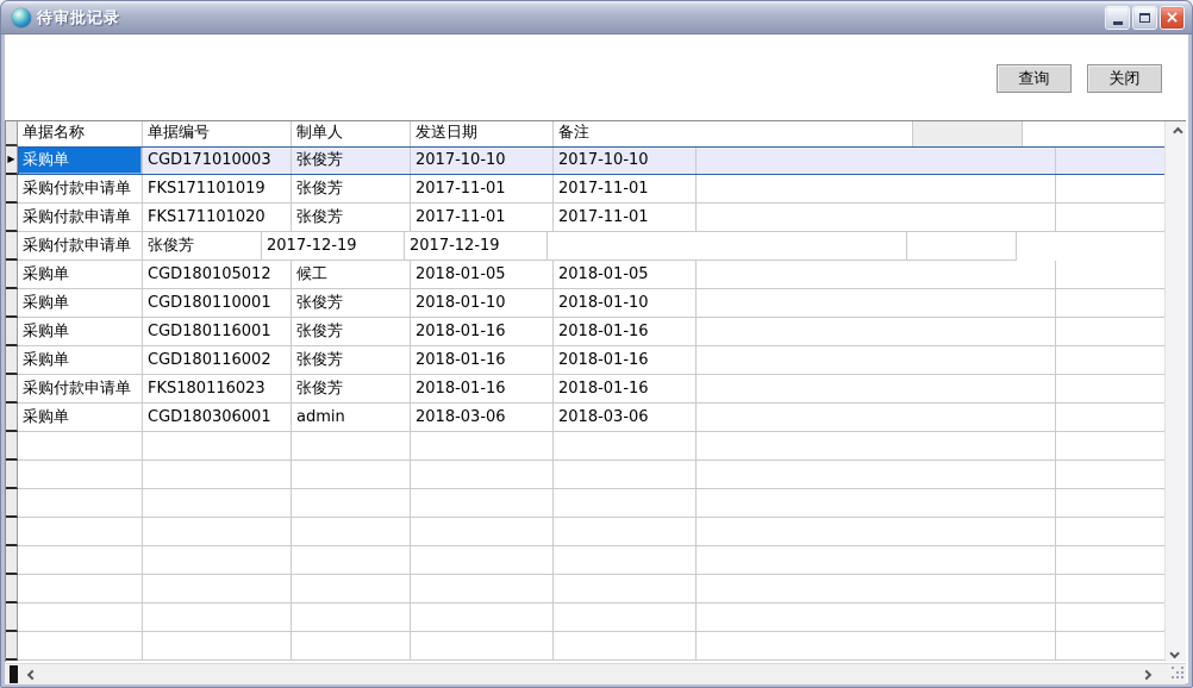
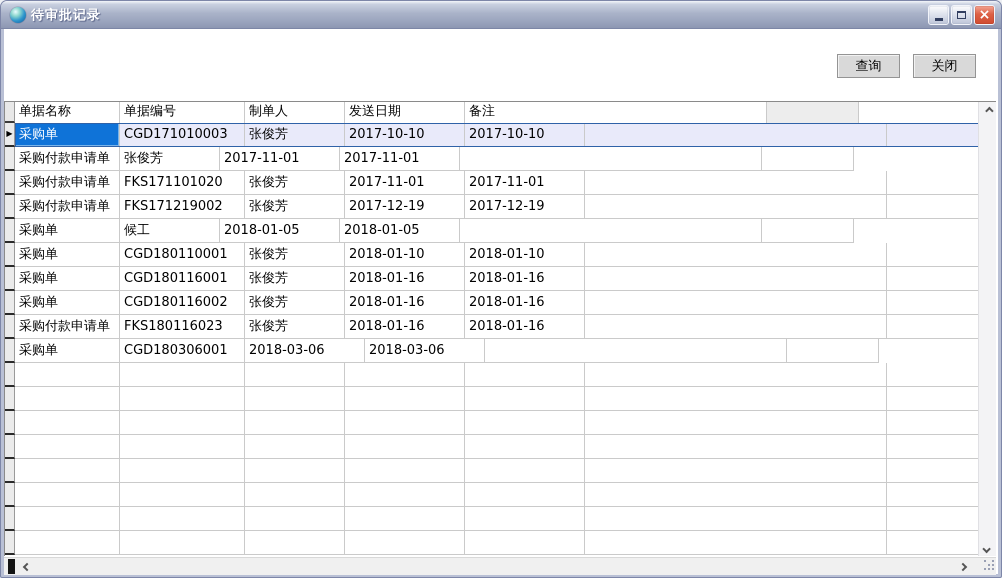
  待审批记录
  ×
  查询
  关闭
  单据名称
  单据编号
  制单人
  发送日期
  备注
  ▶
  采购单
  CGD171010003
  张俊芳
  2017-10-10
  2017-10-10
  采购付款申请单
- FKS171101019
  张俊芳
  2017-11-01
  2017-11-01
  采购付款申请单
  FKS171101020
  张俊芳
  2017-11-01
  2017-11-01
  采购付款申请单
+ FKS171219002
  张俊芳
  2017-12-19
  2017-12-19
  采购单
- CGD180105012
  候工
  2018-01-05
  2018-01-05
  采购单
  CGD180110001
  张俊芳
  2018-01-10
  2018-01-10
  采购单
  CGD180116001
  张俊芳
  2018-01-16
  2018-01-16
  采购单
  CGD180116002
  张俊芳
  2018-01-16
  2018-01-16
  采购付款申请单
  FKS180116023
  张俊芳
  2018-01-16
  2018-01-16
  采购单
  CGD180306001
- admin
  2018-03-06
  2018-03-06
